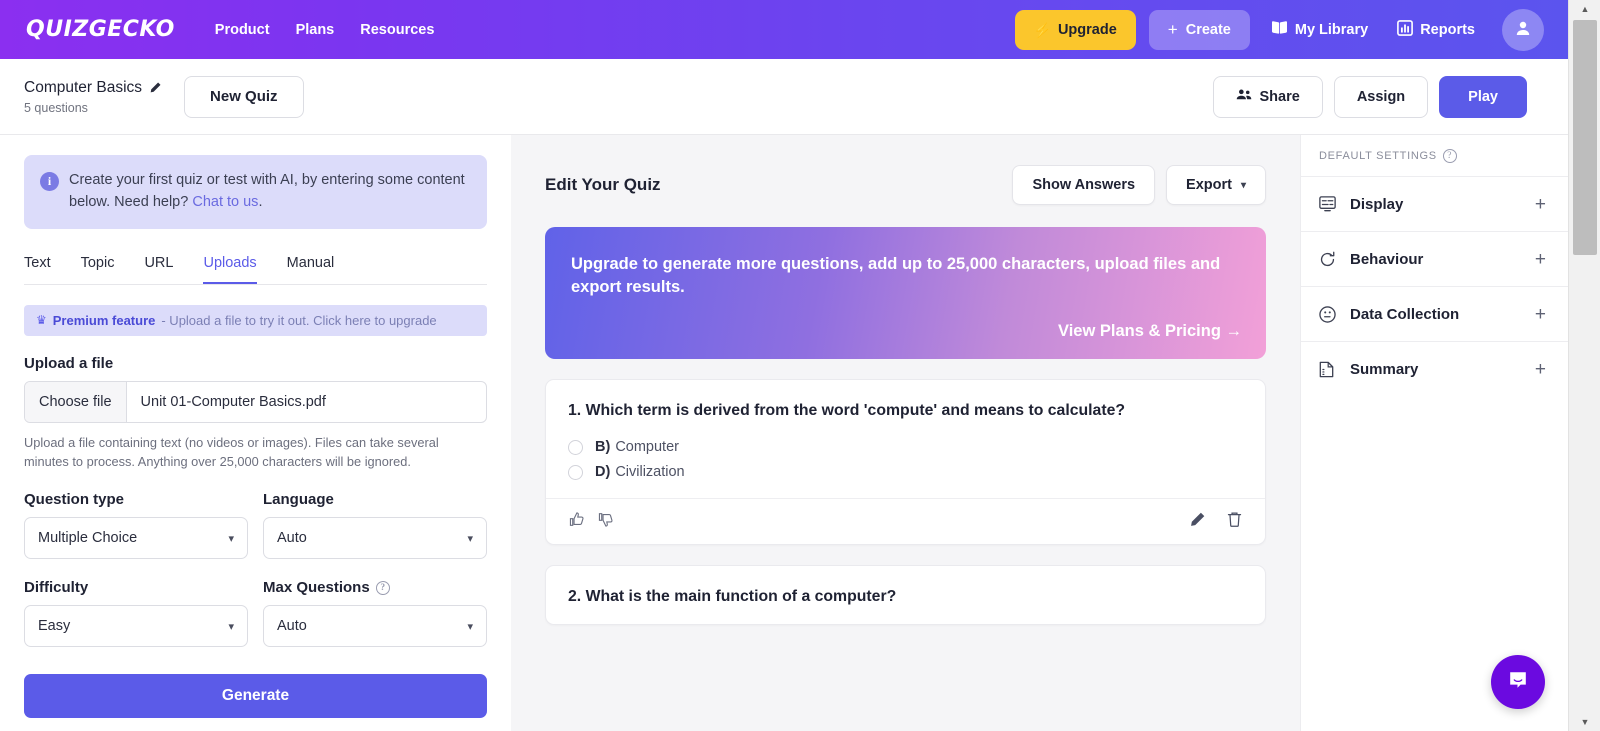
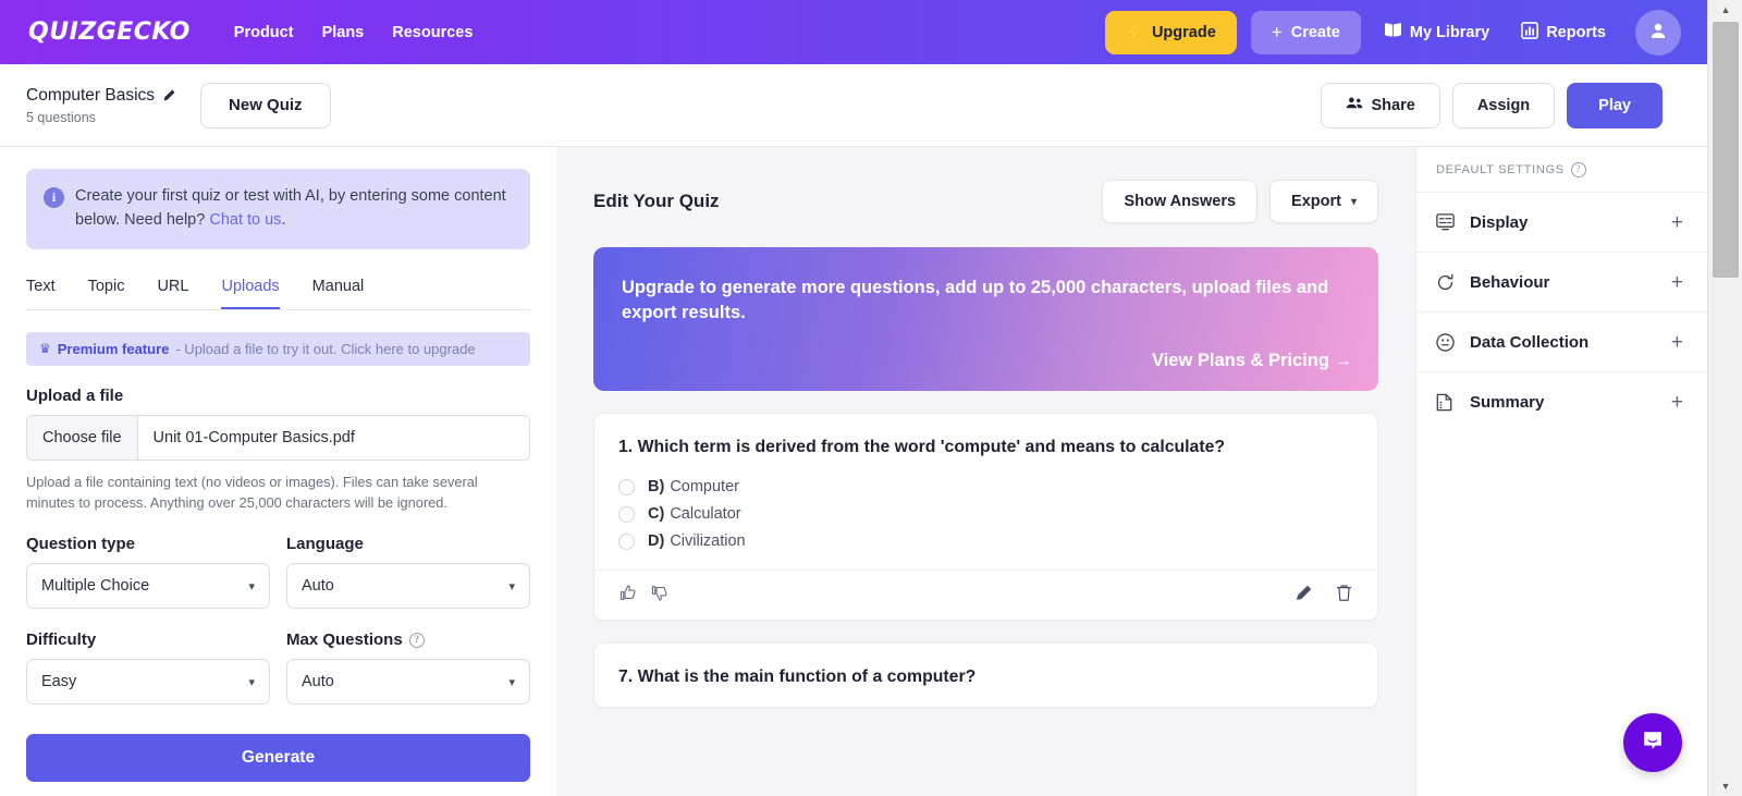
  QUIZGECKO
  Product
  Plans
  Resources
  ⚡
  Upgrade
  +
  Create
  My Library
  Reports
  Computer Basics
  5 questions
  New Quiz
  Share
  Assign
  Play
  i
  Create your first quiz or test with AI, by entering some content below. Need help? Chat to us.
  Text
  Topic
  URL
  Uploads
  Manual
  ♛
  Premium feature
  - Upload a file to try it out. Click here to upgrade
  Upload a file
  Choose file
  Unit 01-Computer Basics.pdf
  Upload a file containing text (no videos or images). Files can take several minutes to process. Anything over 25,000 characters will be ignored.
  Question type
  Language
  Multiple Choice
  ▾
  Auto
  ▾
  Difficulty
  Max Questions
  ?
  Easy
  ▾
  Auto
  ▾
  Generate
  Edit Your Quiz
  Show Answers
  Export
  ▾
  Upgrade to generate more questions, add up to 25,000 characters, upload files and export results.
  View Plans & Pricing →
  1. Which term is derived from the word 'compute' and means to calculate?
  B)
  Computer
+ C)
+ Calculator
  D)
  Civilization
- 2. What is the main function of a computer?
+ 7. What is the main function of a computer?
  DEFAULT SETTINGS
  ?
  Display
  +
  Behaviour
  +
  Data Collection
  +
  Summary
  +
  ▲
  ▼
